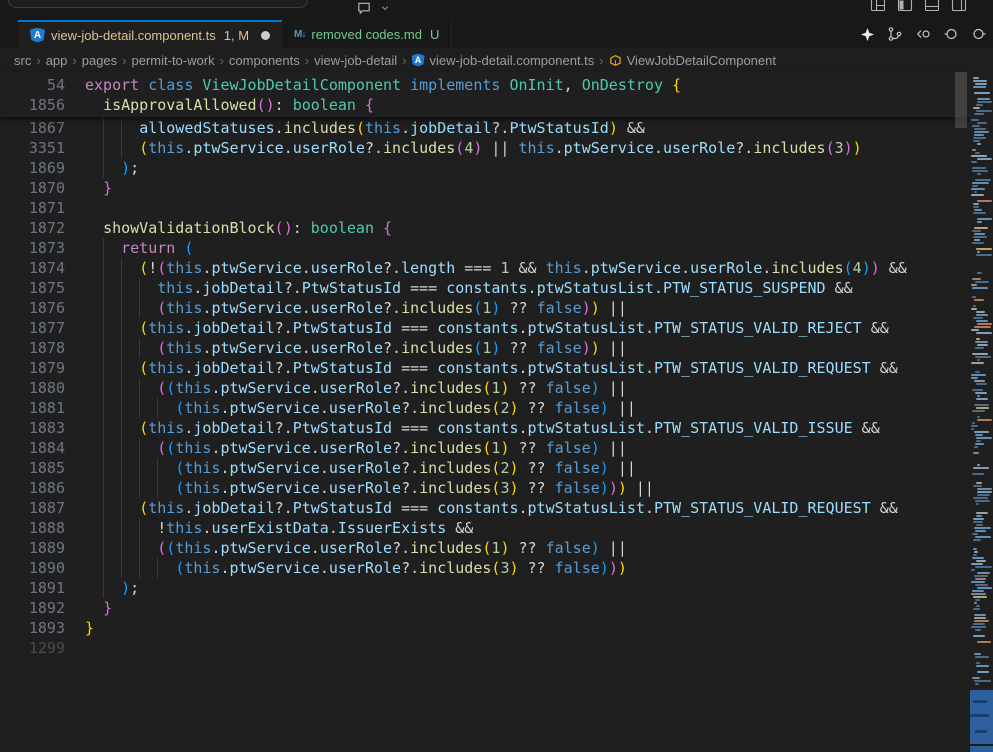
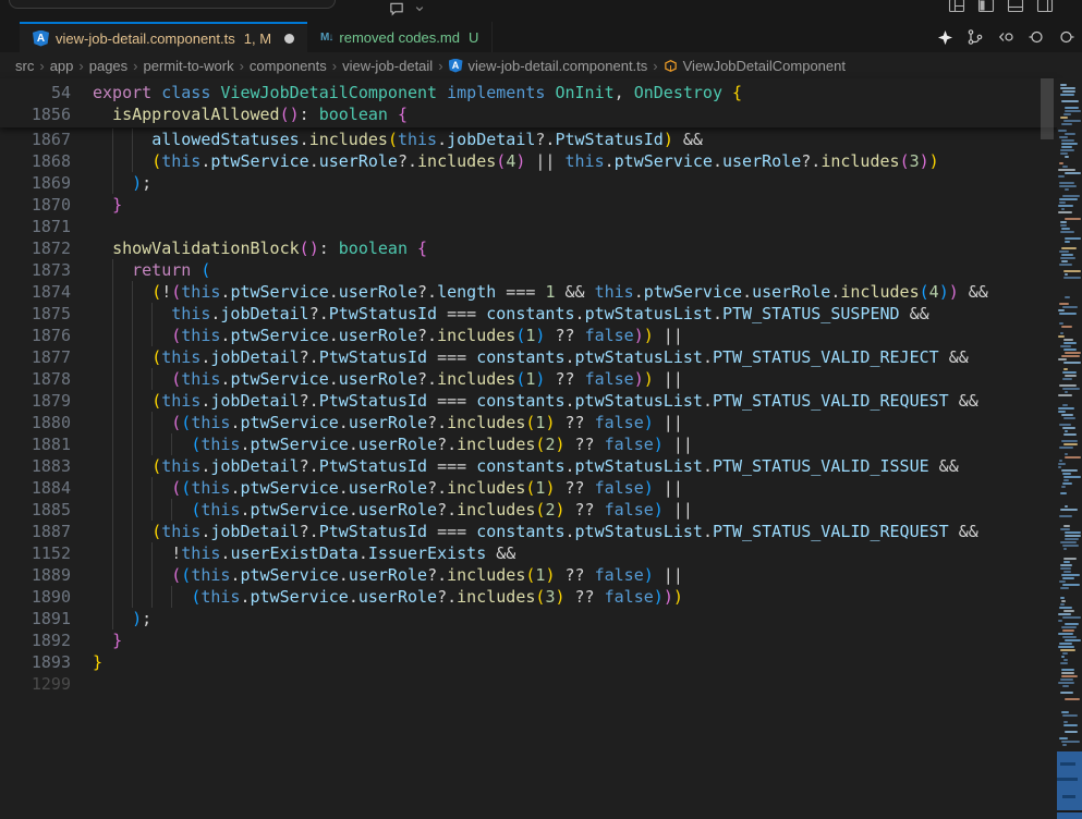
  A
  view-job-detail.component.ts
  1, M
  M↓
  removed codes.md
  U
  src
  ›
  app
  ›
  pages
  ›
  permit-to-work
  ›
  components
  ›
  view-job-detail
  ›
  A
  view-job-detail.component.ts
  ›
  ViewJobDetailComponent
  1867
  allowedStatuses.includes(this.jobDetail?.PtwStatusId) &&
- 3351
+ 1868
  (this.ptwService.userRole?.includes(4) || this.ptwService.userRole?.includes(3))
  1869
  );
  1870
  }
  1871
  1872
  showValidationBlock(): boolean {
  1873
  return (
  1874
  (!(this.ptwService.userRole?.length === 1 && this.ptwService.userRole.includes(4)) &&
  1875
  this.jobDetail?.PtwStatusId === constants.ptwStatusList.PTW_STATUS_SUSPEND &&
  1876
  (this.ptwService.userRole?.includes(1) ?? false)) ||
  1877
  (this.jobDetail?.PtwStatusId === constants.ptwStatusList.PTW_STATUS_VALID_REJECT &&
  1878
  (this.ptwService.userRole?.includes(1) ?? false)) ||
  1879
  (this.jobDetail?.PtwStatusId === constants.ptwStatusList.PTW_STATUS_VALID_REQUEST &&
  1880
  ((this.ptwService.userRole?.includes(1) ?? false) ||
  1881
  (this.ptwService.userRole?.includes(2) ?? false) ||
  1883
  (this.jobDetail?.PtwStatusId === constants.ptwStatusList.PTW_STATUS_VALID_ISSUE &&
  1884
  ((this.ptwService.userRole?.includes(1) ?? false) ||
  1885
  (this.ptwService.userRole?.includes(2) ?? false) ||
- 1886
- (this.ptwService.userRole?.includes(3) ?? false))) ||
  1887
  (this.jobDetail?.PtwStatusId === constants.ptwStatusList.PTW_STATUS_VALID_REQUEST &&
- 1888
+ 1152
  !this.userExistData.IssuerExists &&
  1889
  ((this.ptwService.userRole?.includes(1) ?? false) ||
  1890
  (this.ptwService.userRole?.includes(3) ?? false)))
  1891
  );
  1892
  }
  1893
  }
  1299
  54
  export class ViewJobDetailComponent implements OnInit, OnDestroy {
  1856
  isApprovalAllowed(): boolean {
